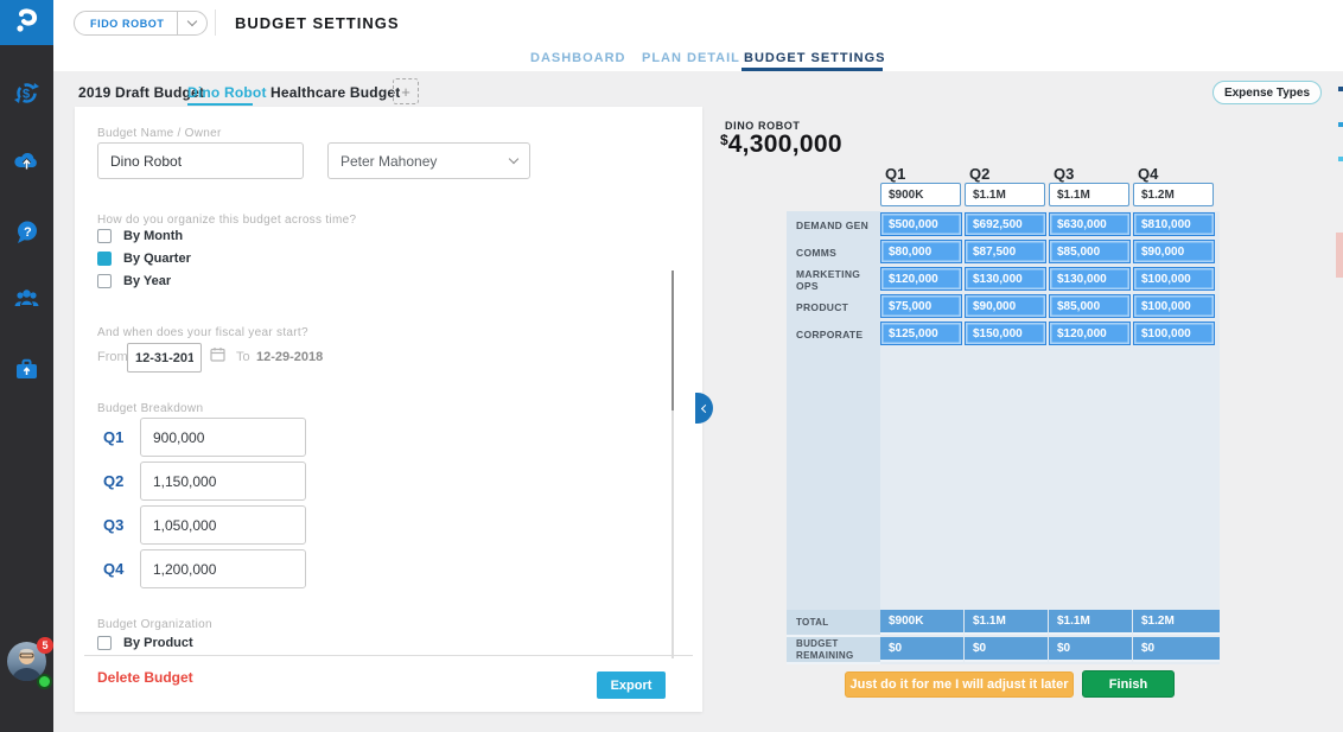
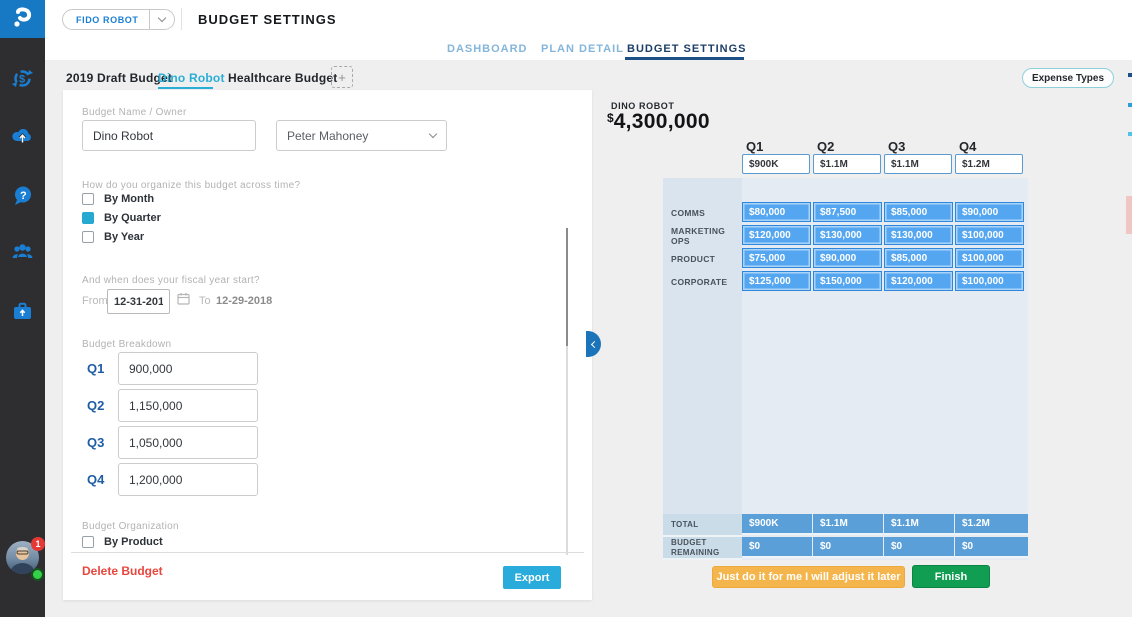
  $
  ?
- 5
+ 1
  FIDO ROBOT
  BUDGET SETTINGS
  DASHBOARD
  PLAN DETAIL
  BUDGET SETTINGS
  2019 Draft Budget
  Dino Robot
  Healthcare Budget
  +
  Expense Types
  Budget Name / Owner
  Dino Robot
  Peter Mahoney
  How do you organize this budget across time?
  By Month
  By Quarter
  By Year
  And when does your fiscal year start?
  From
  12-31-201
  To
  12-29-2018
  Budget Breakdown
  Q1
  900,000
  Q2
  1,150,000
  Q3
  1,050,000
  Q4
  1,200,000
  Budget Organization
  By Product
  Delete Budget
  Export
  DINO ROBOT
  $
  4,300,000
  Q1
  Q2
  Q3
  Q4
  $900K
  $1.1M
  $1.1M
  $1.2M
- DEMAND GEN
- $500,000
- $692,500
- $630,000
- $810,000
  COMMS
  $80,000
  $87,500
  $85,000
  $90,000
  MARKETING OPS
  $120,000
  $130,000
  $130,000
  $100,000
  PRODUCT
  $75,000
  $90,000
  $85,000
  $100,000
  CORPORATE
  $125,000
  $150,000
  $120,000
  $100,000
  TOTAL
  $900K
  $1.1M
  $1.1M
  $1.2M
  BUDGET REMAINING
  $0
  $0
  $0
  $0
  Just do it for me I will adjust it later
  Finish
